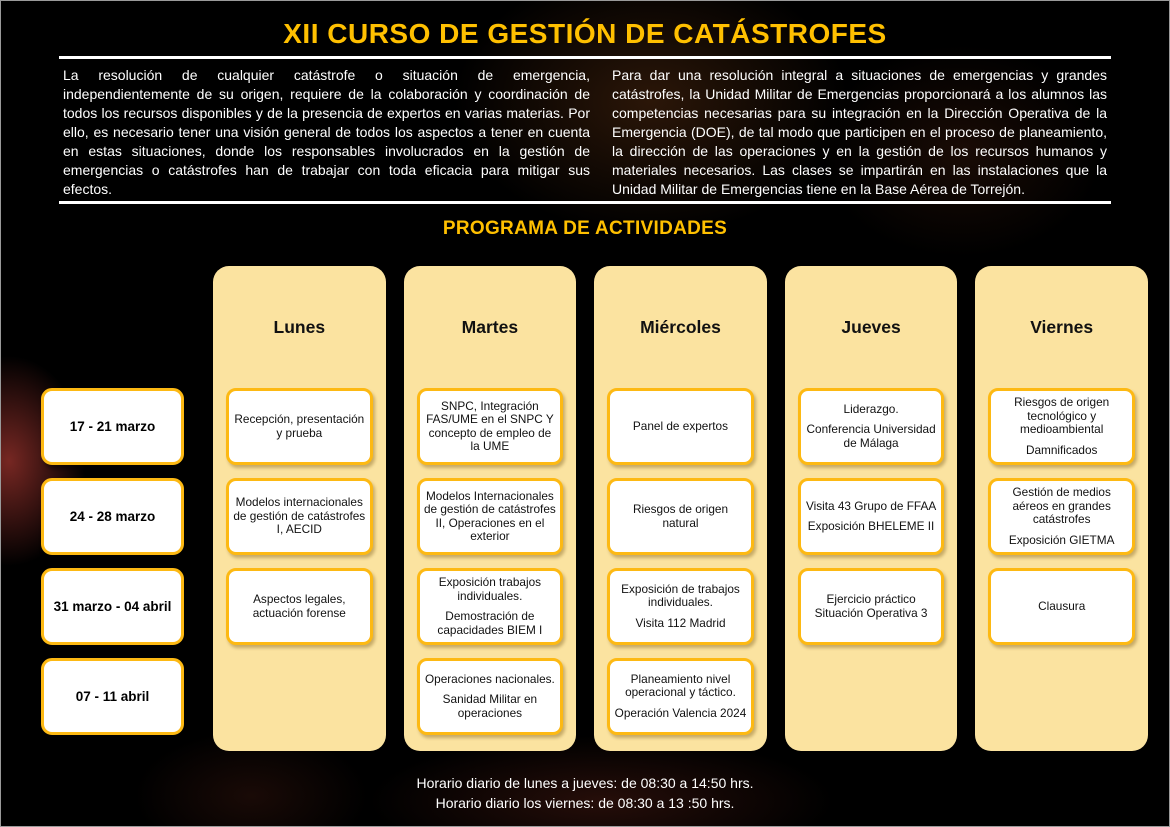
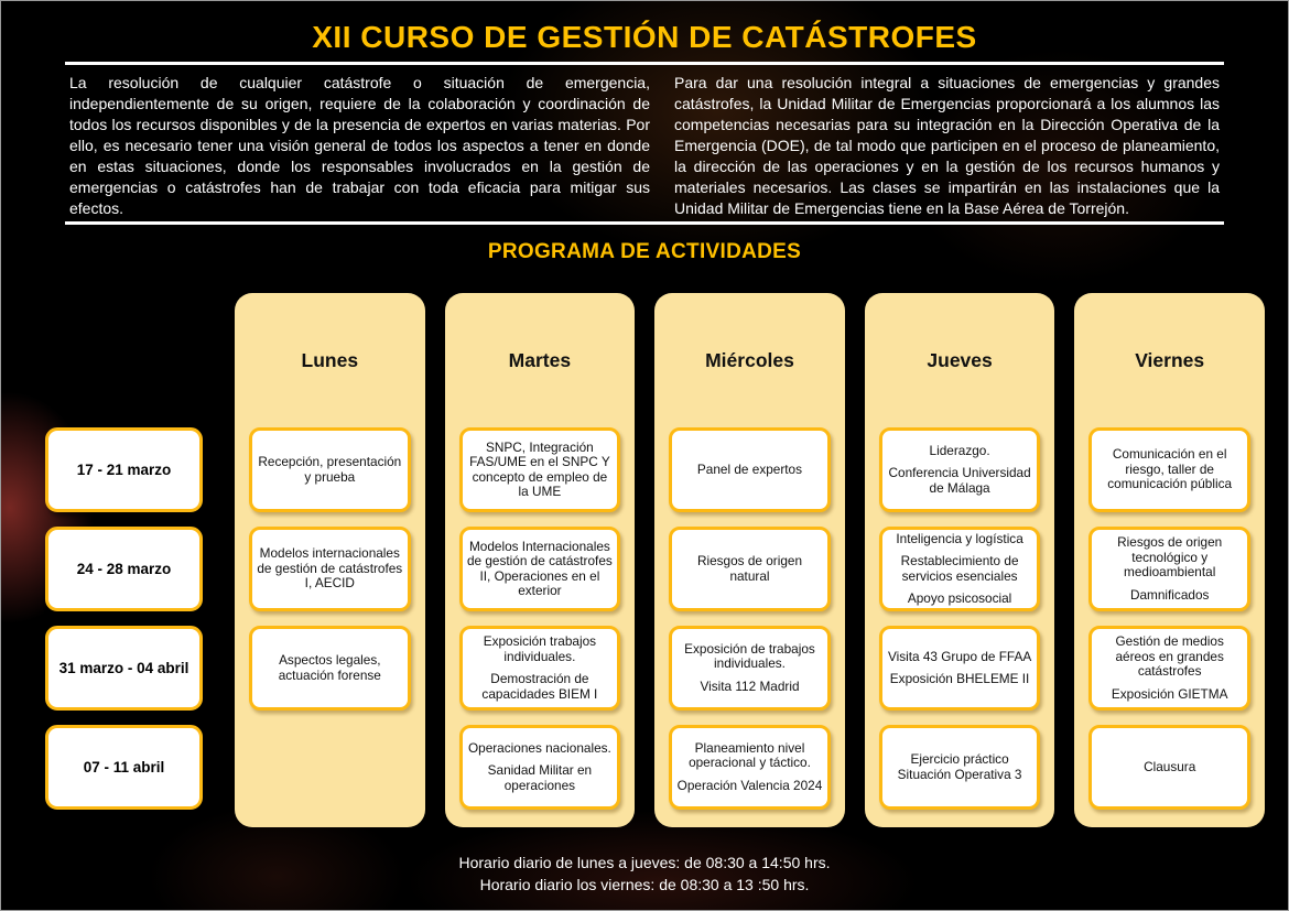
  XII CURSO DE GESTIÓN DE CATÁSTROFES
- La resolución de cualquier catástrofe o situación de emergencia, independientemente de su origen, requiere de la colaboración y coordinación de todos los recursos disponibles y de la presencia de expertos en varias materias. Por ello, es necesario tener una visión general de todos los aspectos a tener en cuenta en estas situaciones, donde los responsables involucrados en la gestión de emergencias o catástrofes han de trabajar con toda eficacia para mitigar sus efectos.
+ La resolución de cualquier catástrofe o situación de emergencia, independientemente de su origen, requiere de la colaboración y coordinación de todos los recursos disponibles y de la presencia de expertos en varias materias. Por ello, es necesario tener una visión general de todos los aspectos a tener en donde en estas situaciones, donde los responsables involucrados en la gestión de emergencias o catástrofes han de trabajar con toda eficacia para mitigar sus efectos.
  Para dar una resolución integral a situaciones de emergencias y grandes catástrofes, la Unidad Militar de Emergencias proporcionará a los alumnos las competencias necesarias para su integración en la Dirección Operativa de la Emergencia (DOE), de tal modo que participen en el proceso de planeamiento, la dirección de las operaciones y en la gestión de los recursos humanos y materiales necesarios. Las clases se impartirán en las instalaciones que la Unidad Militar de Emergencias tiene en la Base Aérea de Torrejón.
  PROGRAMA DE ACTIVIDADES
  17 - 21 marzo
  24 - 28 marzo
  31 marzo - 04 abril
  07 - 11 abril
  Lunes
  Recepción, presentación y prueba
  Modelos internacionales de gestión de catástrofes I, AECID
  Aspectos legales, actuación forense
  Martes
  SNPC, Integración FAS/UME en el SNPC Y concepto de empleo de la UME
  Modelos Internacionales de gestión de catástrofes II, Operaciones en el exterior
  Exposición trabajos individuales.
  Demostración de capacidades BIEM I
  Operaciones nacionales.
  Sanidad Militar en operaciones
  Miércoles
  Panel de expertos
  Riesgos de origen natural
  Exposición de trabajos individuales.
  Visita 112 Madrid
  Planeamiento nivel operacional y táctico.
  Operación Valencia 2024
  Jueves
  Liderazgo.
  Conferencia Universidad de Málaga
+ Inteligencia y logística
+ Restablecimiento de servicios esenciales
+ Apoyo psicosocial
  Visita 43 Grupo de FFAA
  Exposición BHELEME II
  Ejercicio práctico Situación Operativa 3
  Viernes
+ Comunicación en el riesgo, taller de comunicación pública
  Riesgos de origen tecnológico y medioambiental
  Damnificados
  Gestión de medios aéreos en grandes catástrofes
  Exposición GIETMA
  Clausura
  Horario diario de lunes a jueves: de 08:30 a 14:50 hrs.
  Horario diario los viernes: de 08:30 a 13 :50 hrs.
